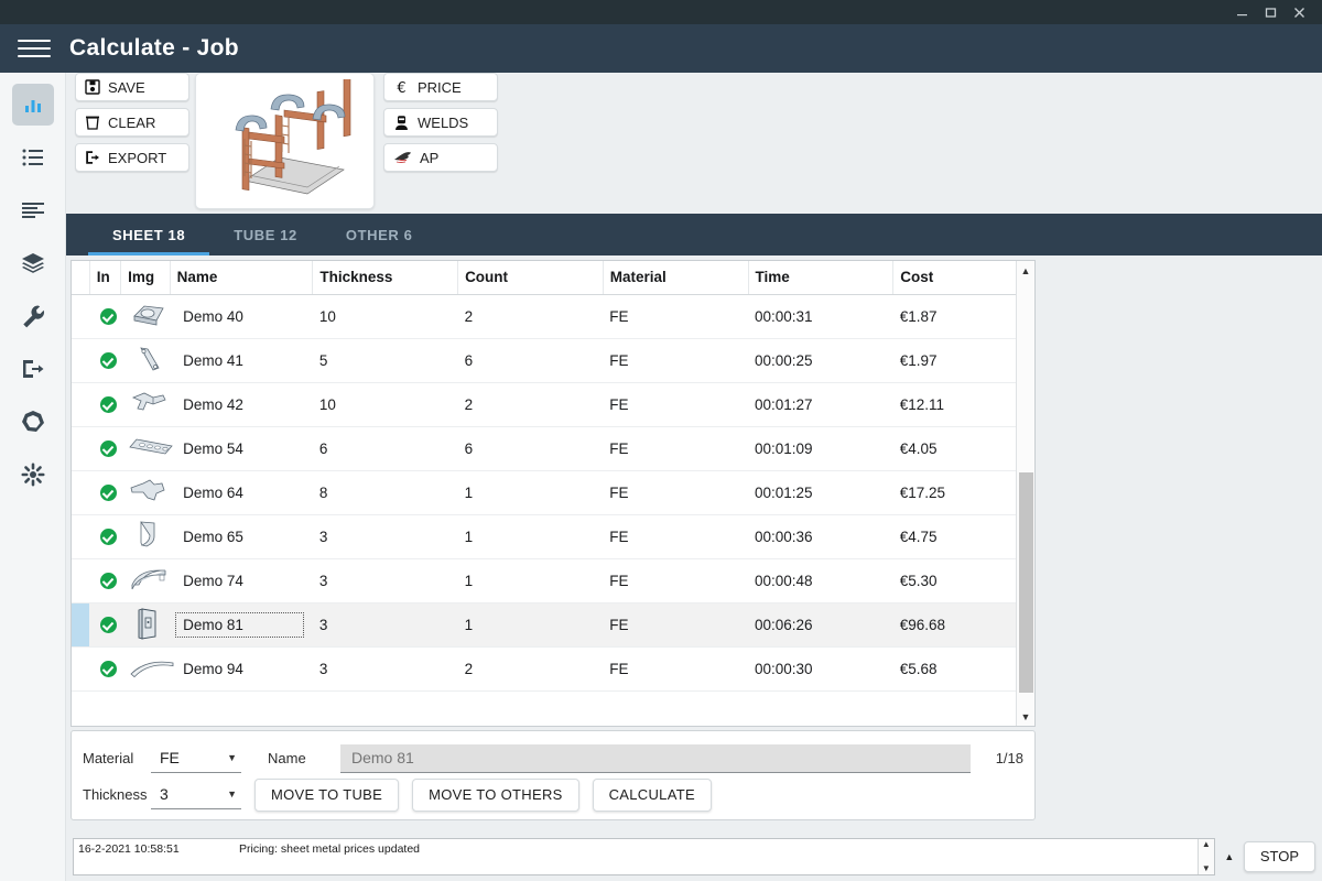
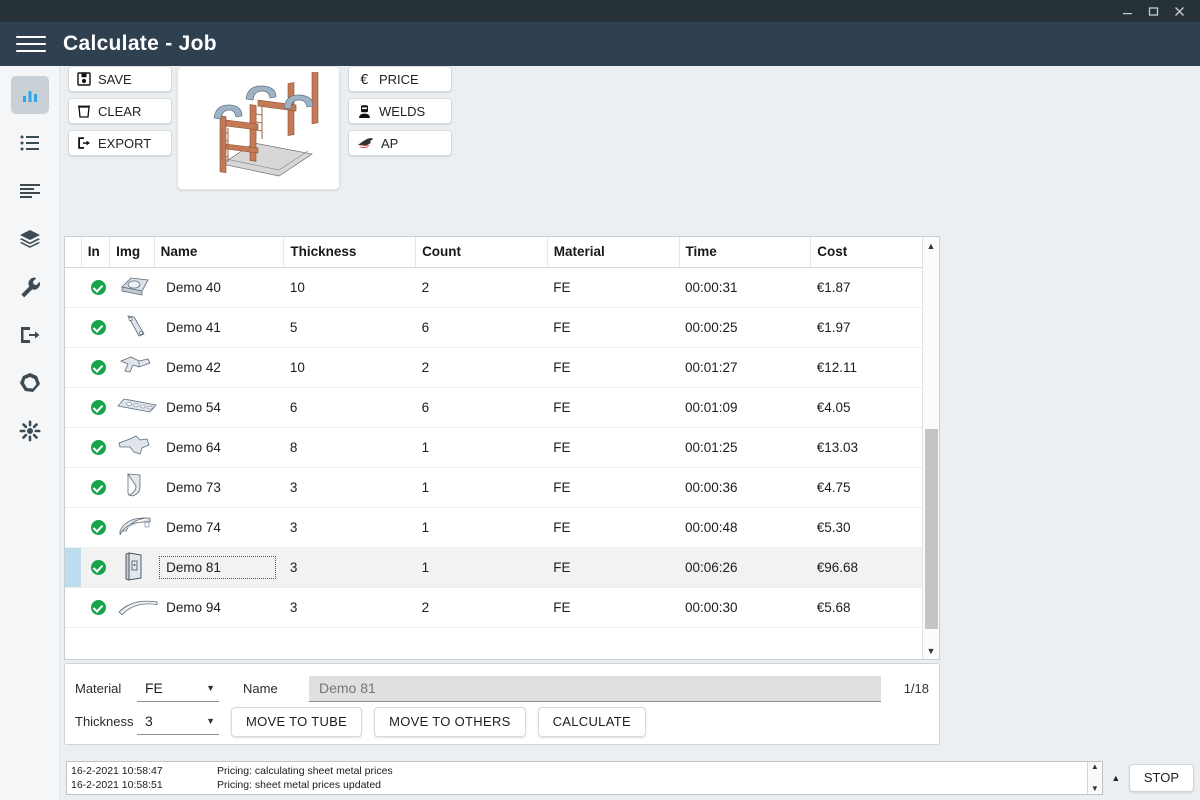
  Calculate - Job
  SAVE
  CLEAR
  EXPORT
  €
  PRICE
  WELDS
  AP
- SHEET 18
- TUBE 12
- OTHER 6
  	In	Img	Name	Thickness	Count	Material	Time	Cost
  			Demo 40	10	2	FE	00:00:31	€1.87
  			Demo 41	5	6	FE	00:00:25	€1.97
  			Demo 42	10	2	FE	00:01:27	€12.11
  			Demo 54	6	6	FE	00:01:09	€4.05
- 			Demo 64	8	1	FE	00:01:25	€17.25
+ 			Demo 64	8	1	FE	00:01:25	€13.03
- 			Demo 65	3	1	FE	00:00:36	€4.75
+ 			Demo 73	3	1	FE	00:00:36	€4.75
  			Demo 74	3	1	FE	00:00:48	€5.30
  			Demo 81	3	1	FE	00:06:26	€96.68
  			Demo 94	3	2	FE	00:00:30	€5.68
  ▲
  ▼
  Material
  FE
  ▼
  Name
  Demo 81
  1/18
  Thickness
  3
  ▼
  MOVE TO TUBE
  MOVE TO OTHERS
  CALCULATE
+ 16-2-2021 10:58:47
+ Pricing: calculating sheet metal prices
  16-2-2021 10:58:51
  Pricing: sheet metal prices updated
  ▲
  ▼
  ▲
  STOP
